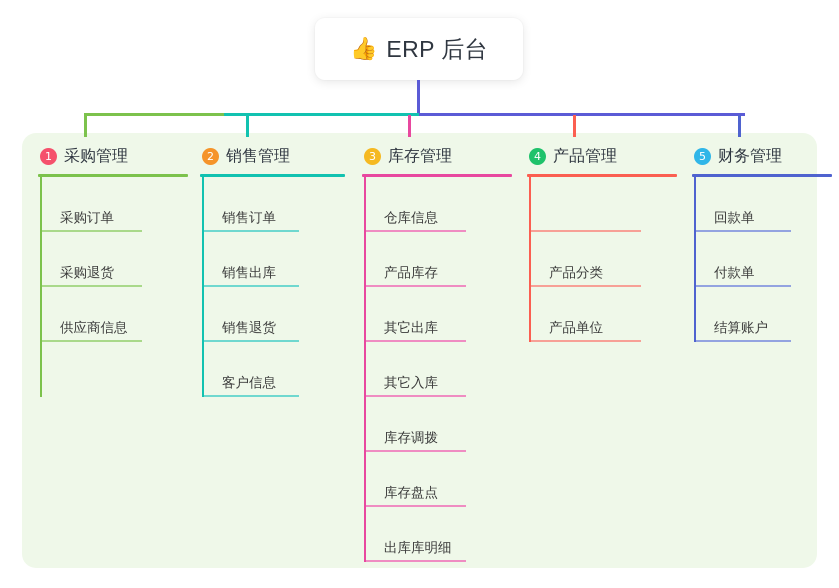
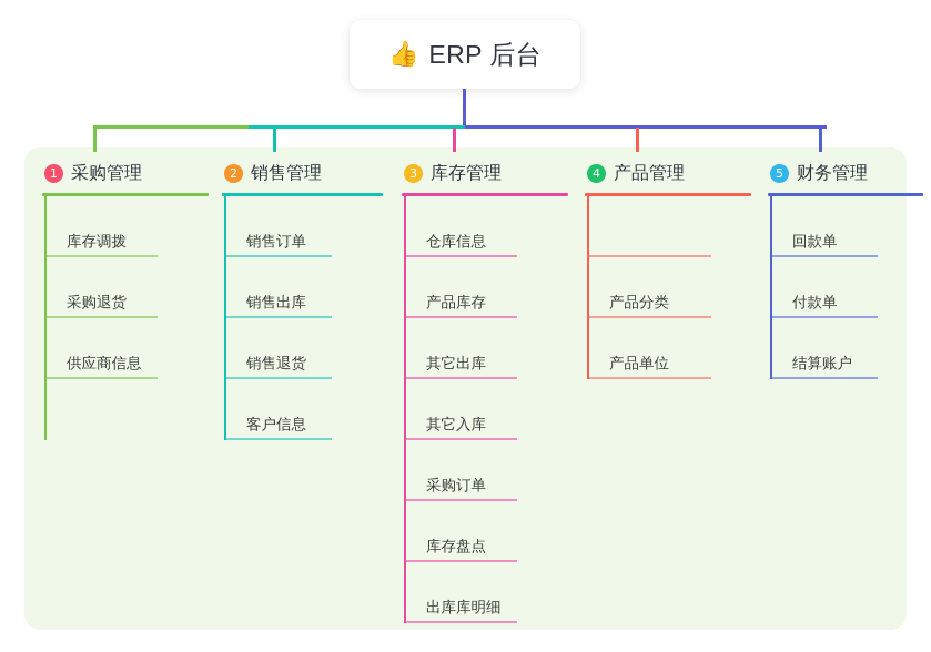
  👍
  ERP 后台
  1
  采购管理
- 采购订单
+ 库存调拨
  采购退货
  供应商信息
  2
  销售管理
  销售订单
  销售出库
  销售退货
  客户信息
  3
  库存管理
  仓库信息
  产品库存
  其它出库
  其它入库
- 库存调拨
+ 采购订单
  库存盘点
  出库库明细
  4
  产品管理
  产品分类
  产品单位
  5
  财务管理
  回款单
  付款单
  结算账户
